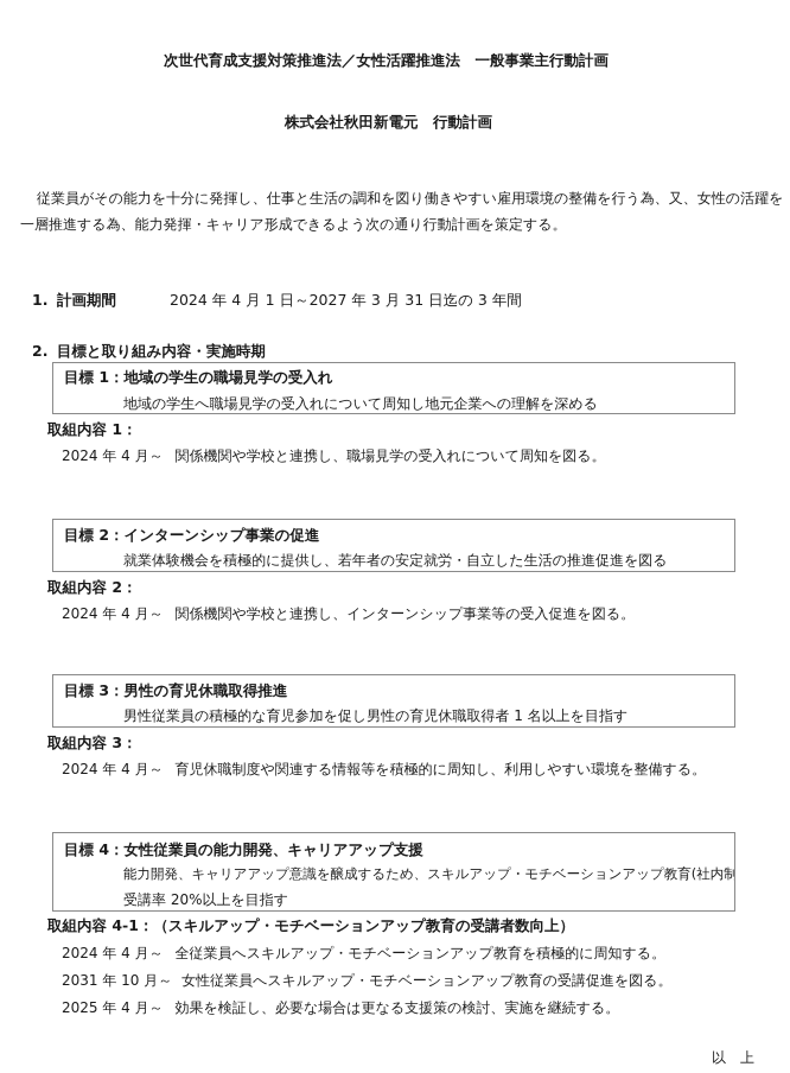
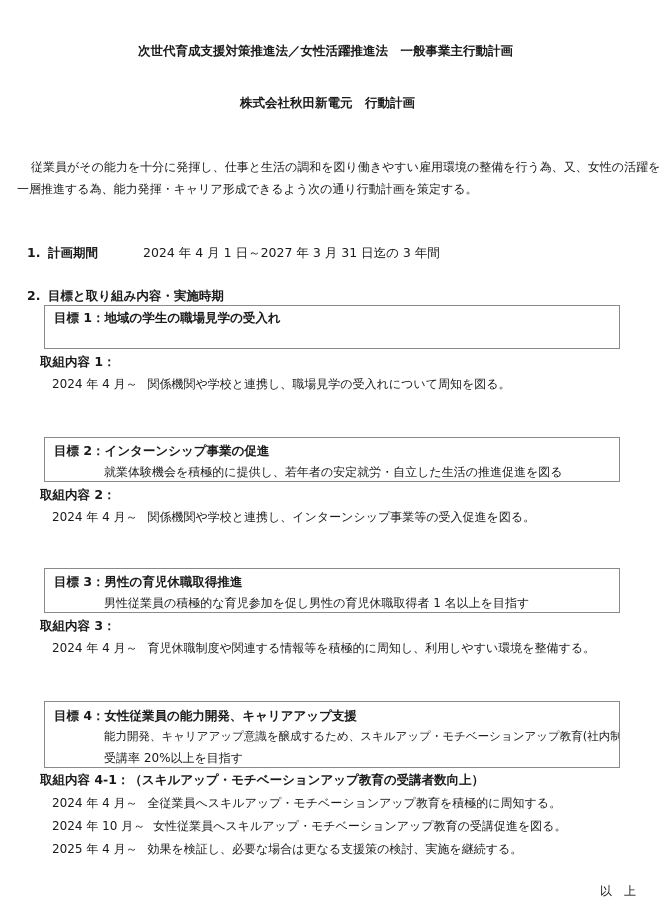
  次世代育成支援対策推進法／女性活躍推進法 一般事業主行動計画
  株式会社秋田新電元 行動計画
  従業員がその能力を十分に発揮し、仕事と生活の調和を図り働きやすい雇用環境の整備を行う為、又、女性の活躍を
  一層推進する為、能力発揮・キャリア形成できるよう次の通り行動計画を策定する。
  1.
  計画期間
  2024 年 4 月 1 日～2027 年 3 月 31 日迄の 3 年間
  2.
  目標と取り組み内容・実施時期
  目標 1：地域の学生の職場見学の受入れ
- 地域の学生へ職場見学の受入れについて周知し地元企業への理解を深める
  取組内容 1：
  2024 年 4 月～ 関係機関や学校と連携し、職場見学の受入れについて周知を図る。
  目標 2：インターンシップ事業の促進
  就業体験機会を積極的に提供し、若年者の安定就労・自立した生活の推進促進を図る
  取組内容 2：
  2024 年 4 月～ 関係機関や学校と連携し、インターンシップ事業等の受入促進を図る。
  目標 3：男性の育児休職取得推進
  男性従業員の積極的な育児参加を促し男性の育児休職取得者 1 名以上を目指す
  取組内容 3：
  2024 年 4 月～ 育児休職制度や関連する情報等を積極的に周知し、利用しやすい環境を整備する。
  目標 4：女性従業員の能力開発、キャリアアップ支援
  能力開発、キャリアアップ意識を醸成するため、スキルアップ・モチベーションアップ教育(社内制
  受講率 20%以上を目指す
  取組内容 4-1：（スキルアップ・モチベーションアップ教育の受講者数向上）
  2024 年 4 月～ 全従業員へスキルアップ・モチベーションアップ教育を積極的に周知する。
- 2031 年 10 月～ 女性従業員へスキルアップ・モチベーションアップ教育の受講促進を図る。
+ 2024 年 10 月～ 女性従業員へスキルアップ・モチベーションアップ教育の受講促進を図る。
  2025 年 4 月～ 効果を検証し、必要な場合は更なる支援策の検討、実施を継続する。
  以 上
